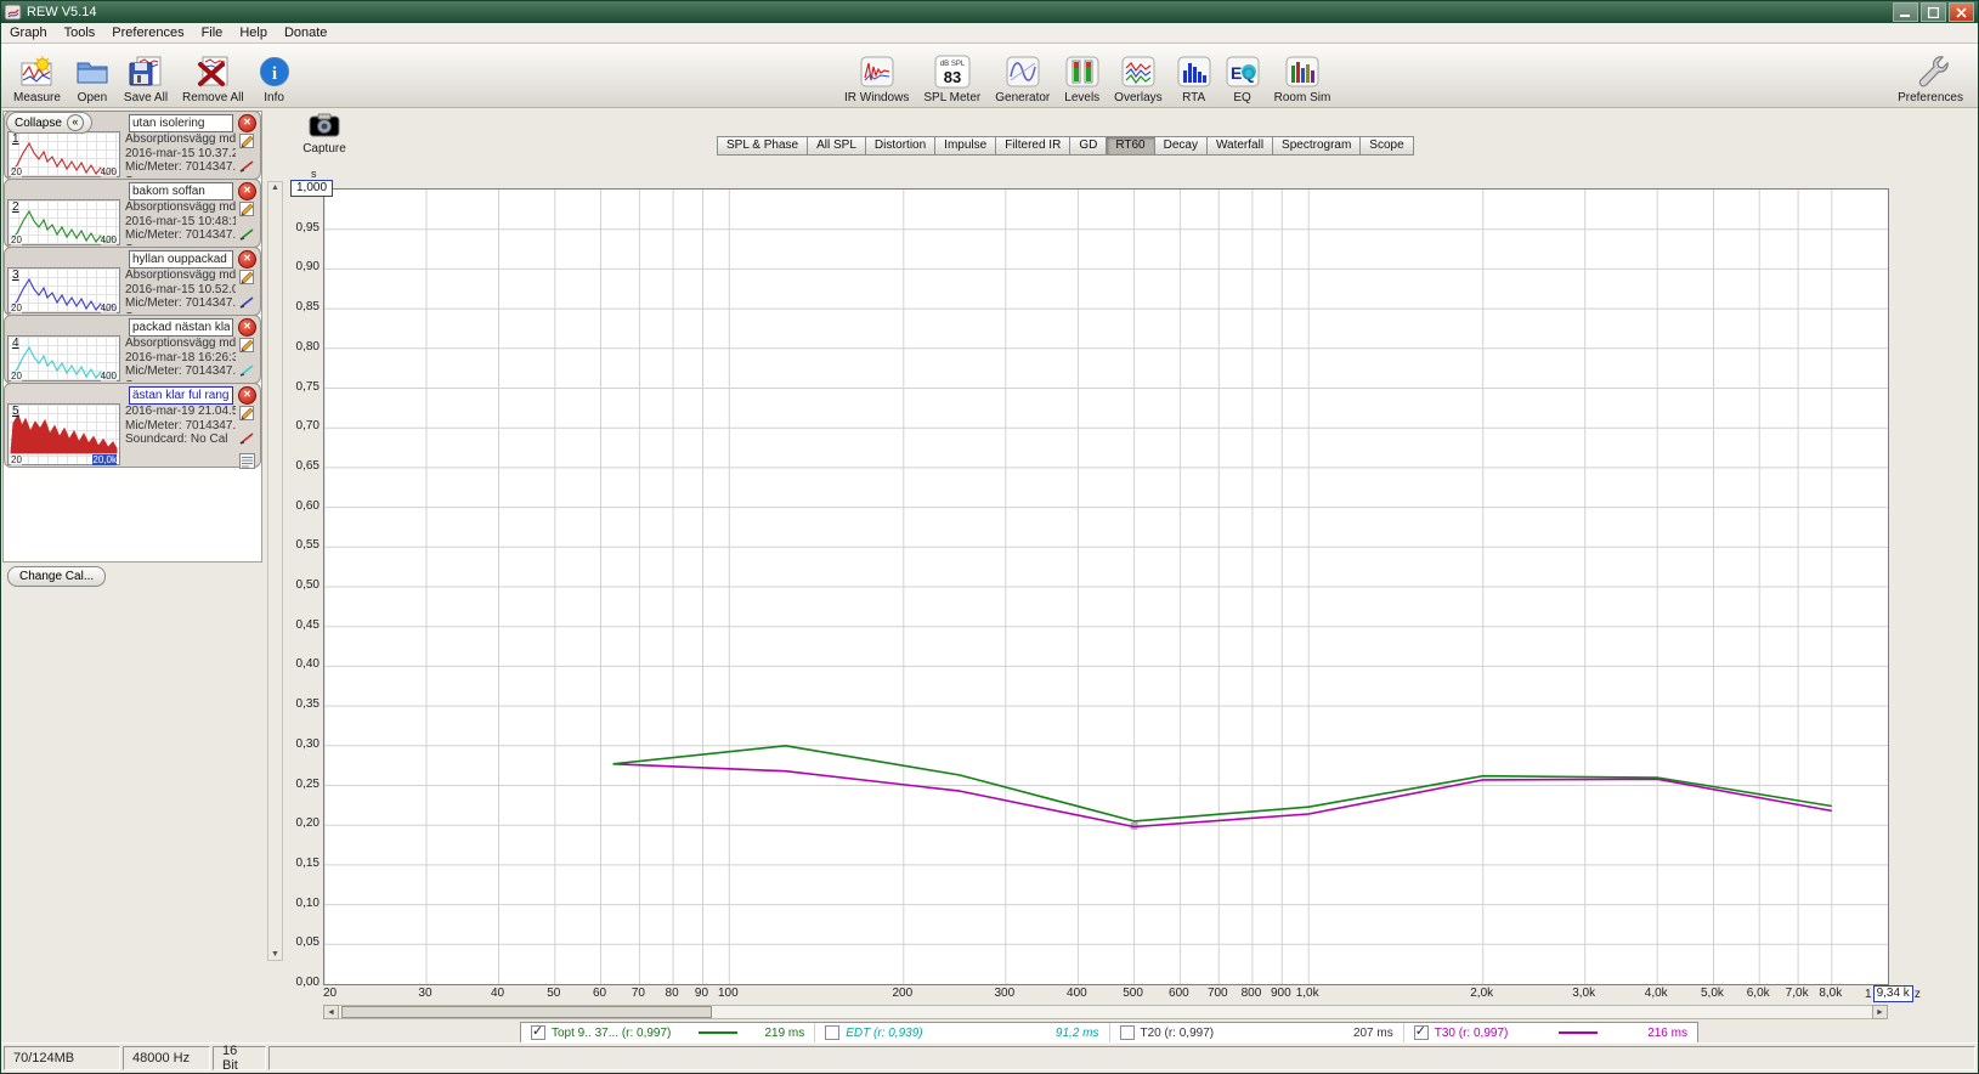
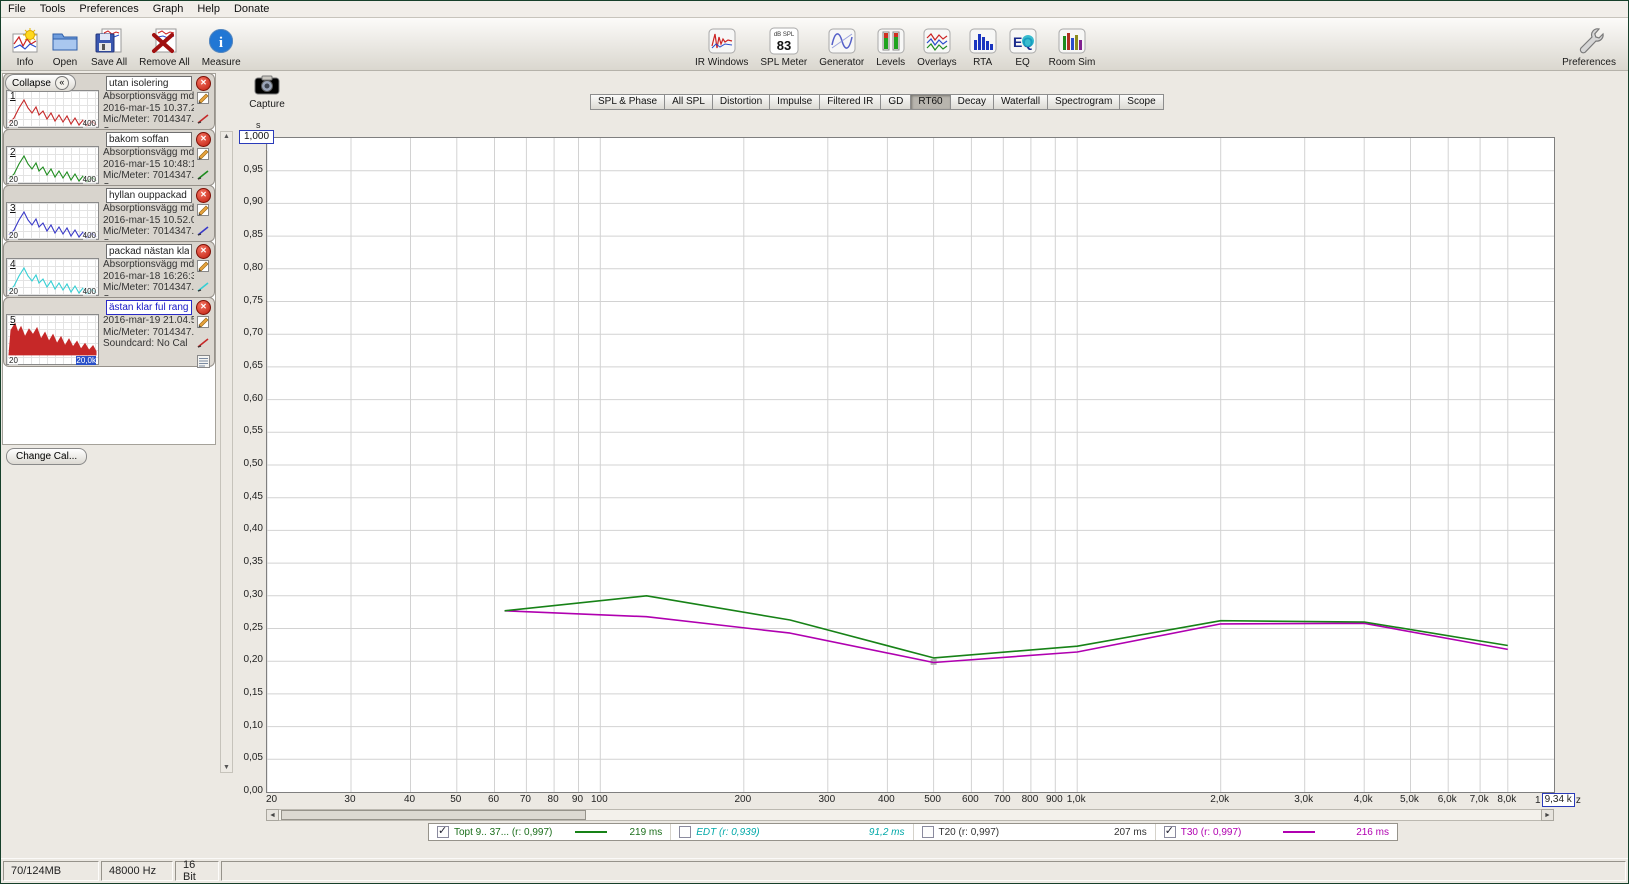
- REW V5.14
- Graph
+ File
  Tools
  Preferences
- File
+ Graph
  Help
  Donate
- Measure
+ Info
  Open
  Save All
  Remove All
  i
- Info
+ Measure
  IR Windows
  83
  SPL Meter
  Generator
  Levels
  Overlays
  RTA
  EQ
  EQ
  Room Sim
  Preferences
  Collapse
  «
  utan isolering
  ✕
  1
  20
  400
  Absorptionsvägg md
  2016-mar-15 10.37.
  Mic/Meter: 7014347.
  bakom soffan
  ✕
  2
  20
  400
  Absorptionsvägg md
  2016-mar-15 10:48:
  Mic/Meter: 7014347.
  hyllan ouppackad
  ✕
  3
  20
  400
  Absorptionsvägg md
  2016-mar-15 10.52.
  Mic/Meter: 7014347.
  packad nästan kla
  ✕
  4
  20
  400
  Absorptionsvägg md
  2016-mar-18 16:26:
  Mic/Meter: 7014347.
  ästan klar ful rang
  ✕
  5
  20
  20,0k
  2016-mar-19 21.04.
  Mic/Meter: 7014347.
  Soundcard: No Cal
  Change Cal...
  Capture
  SPL & Phase
  All SPL
  Distortion
  Impulse
  Filtered IR
  GD
  RT60
  Decay
  Waterfall
  Spectrogram
  Scope
  s
  1,000
  0,95
  0,90
  0,85
  0,80
  0,75
  0,70
  0,65
  0,60
  0,55
  0,50
  0,45
  0,40
  0,35
  0,30
  0,25
  0,20
  0,15
  0,10
  0,05
  0,00
  20
  30
  40
  50
  60
  70
  80
  90
  100
  200
  300
  400
  500
  600
  700
  800
  900
  1,0k
  2,0k
  3,0k
  4,0k
  5,0k
  6,0k
  7,0k
  8,0k
  1
  9,34 k
  z
  Topt 9.. 37... (r: 0,997)
  219 ms
  EDT (r: 0,939)
  91,2 ms
  T20 (r: 0,997)
  207 ms
  T30 (r: 0,997)
  216 ms
  70/124MB
  48000 Hz
  16 Bit
